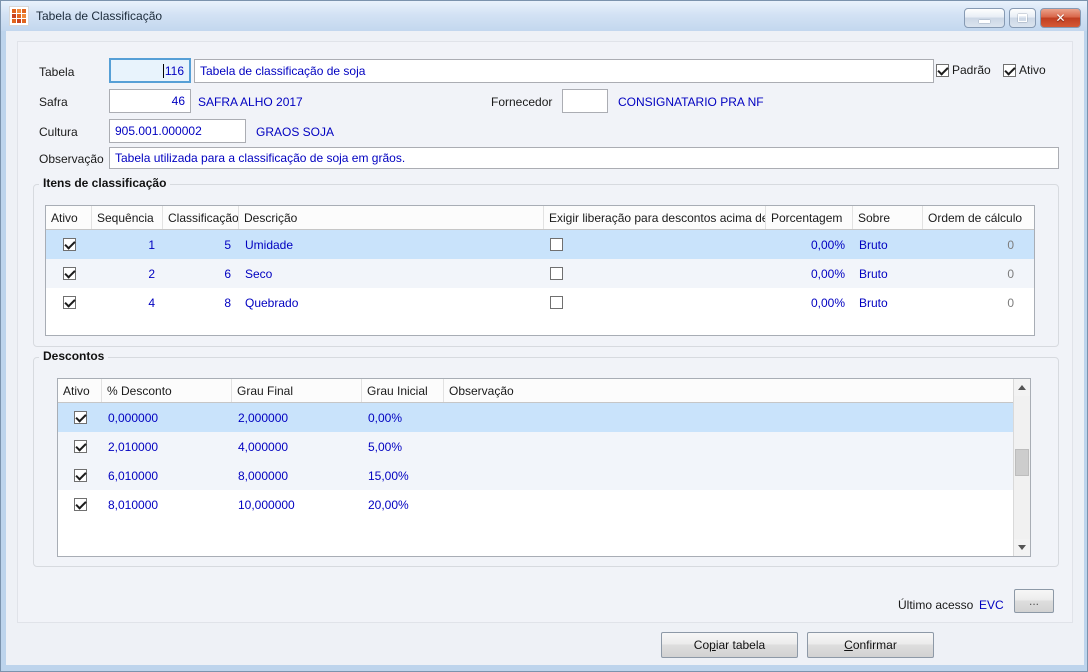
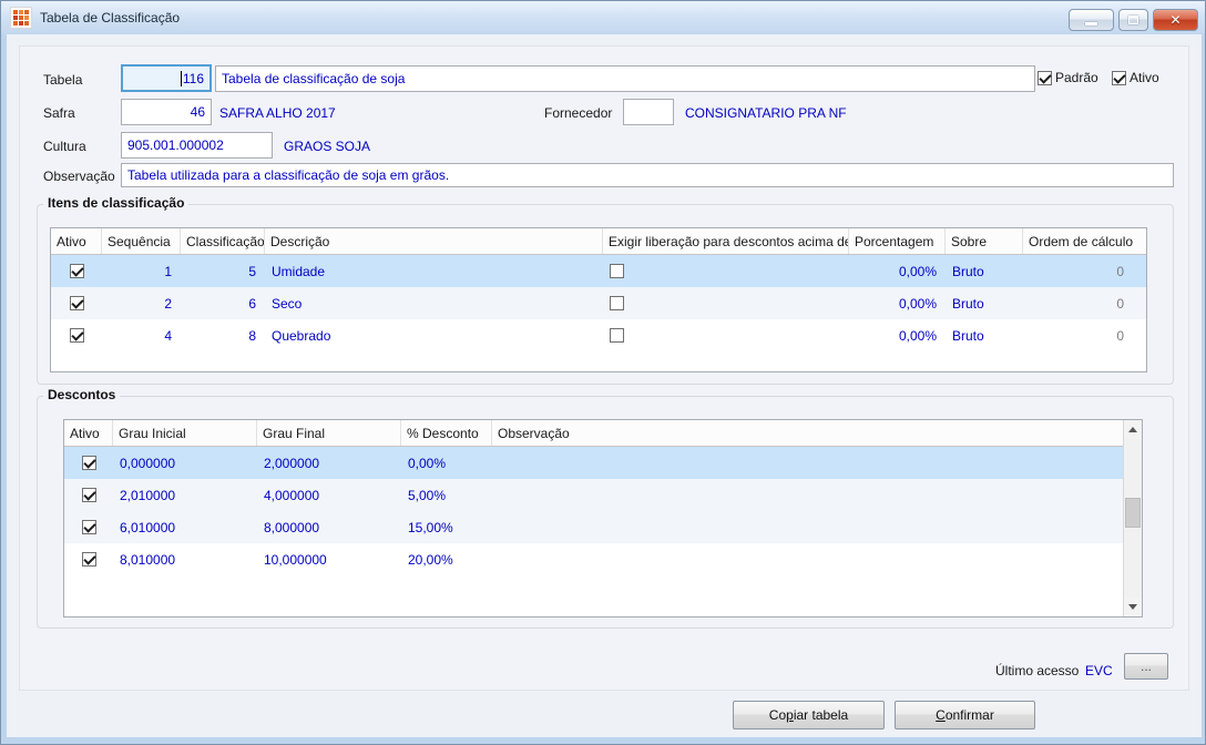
  Tabela de Classificação
  ✕
  Tabela
  116
  Tabela de classificação de soja
  Padrão
  Ativo
  Safra
  46
  SAFRA ALHO 2017
  Fornecedor
  CONSIGNATARIO PRA NF
  Cultura
  905.001.000002
  GRAOS SOJA
  Observação
  Tabela utilizada para a classificação de soja em grãos.
  Itens de classificação
  Ativo
  Sequência
  Classificação
  Descrição
  Exigir liberação para descontos acima de
  Porcentagem
  Sobre
  Ordem de cálculo
  1
  5
  Umidade
  0,00%
  Bruto
  0
  2
  6
  Seco
  0,00%
  Bruto
  0
  4
  8
  Quebrado
  0,00%
  Bruto
  0
  Descontos
  Ativo
- % Desconto
+ Grau Inicial
  Grau Final
- Grau Inicial
+ % Desconto
  Observação
  0,000000
  2,000000
  0,00%
  2,010000
  4,000000
  5,00%
  6,010000
  8,000000
  15,00%
  8,010000
  10,000000
  20,00%
  Último acesso
  EVC
  ...
  Copiar tabela
  Confirmar
